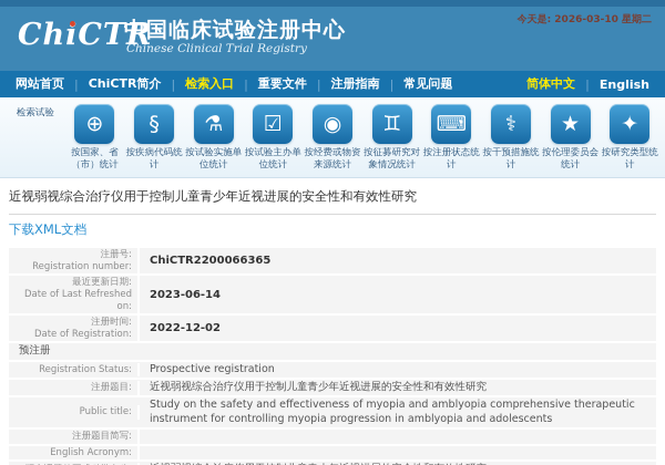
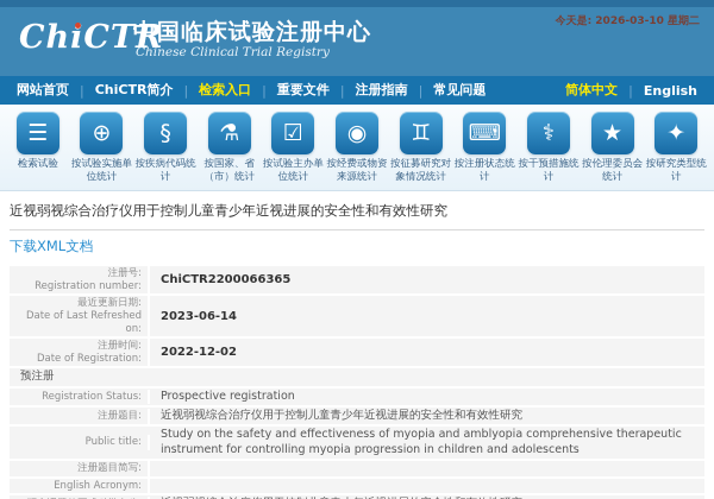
  ChiCTR
  中国临床试验注册中心
  Chinese Clinical Trial Registry
  今天是: 2026-03-10 星期二
  网站首页
  |
  ChiCTR简介
  |
  检索入口
  |
  重要文件
  |
  注册指南
  |
  常见问题
  简体中文
  |
  English
+ ☰
  检索试验
  ⊕
- 按国家、省（市）统计
+ 按试验实施单位统计
  §
  按疾病代码统计
  ⚗
- 按试验实施单位统计
+ 按国家、省（市）统计
  ☑
  按试验主办单位统计
  ◉
  按经费或物资来源统计
  ♊
  按征募研究对象情况统计
  ⌨
  按注册状态统计
  ⚕
  按干预措施统计
  ★
  按伦理委员会统计
  ✦
  按研究类型统计
  近视弱视综合治疗仪用于控制儿童青少年近视进展的安全性和有效性研究
  下载XML文档
  注册号:
  Registration number:
  ChiCTR2200066365
  最近更新日期:
  Date of Last Refreshed on:
  2023-06-14
  注册时间:
  Date of Registration:
  2022-12-02
  预注册
  Registration Status:
  Prospective registration
  注册题目:
  近视弱视综合治疗仪用于控制儿童青少年近视进展的安全性和有效性研究
  Public title:
- Study on the safety and effectiveness of myopia and amblyopia comprehensive therapeutic instrument for controlling myopia progression in amblyopia and adolescents
+ Study on the safety and effectiveness of myopia and amblyopia comprehensive therapeutic instrument for controlling myopia progression in children and adolescents
  注册题目简写:
  English Acronym:
